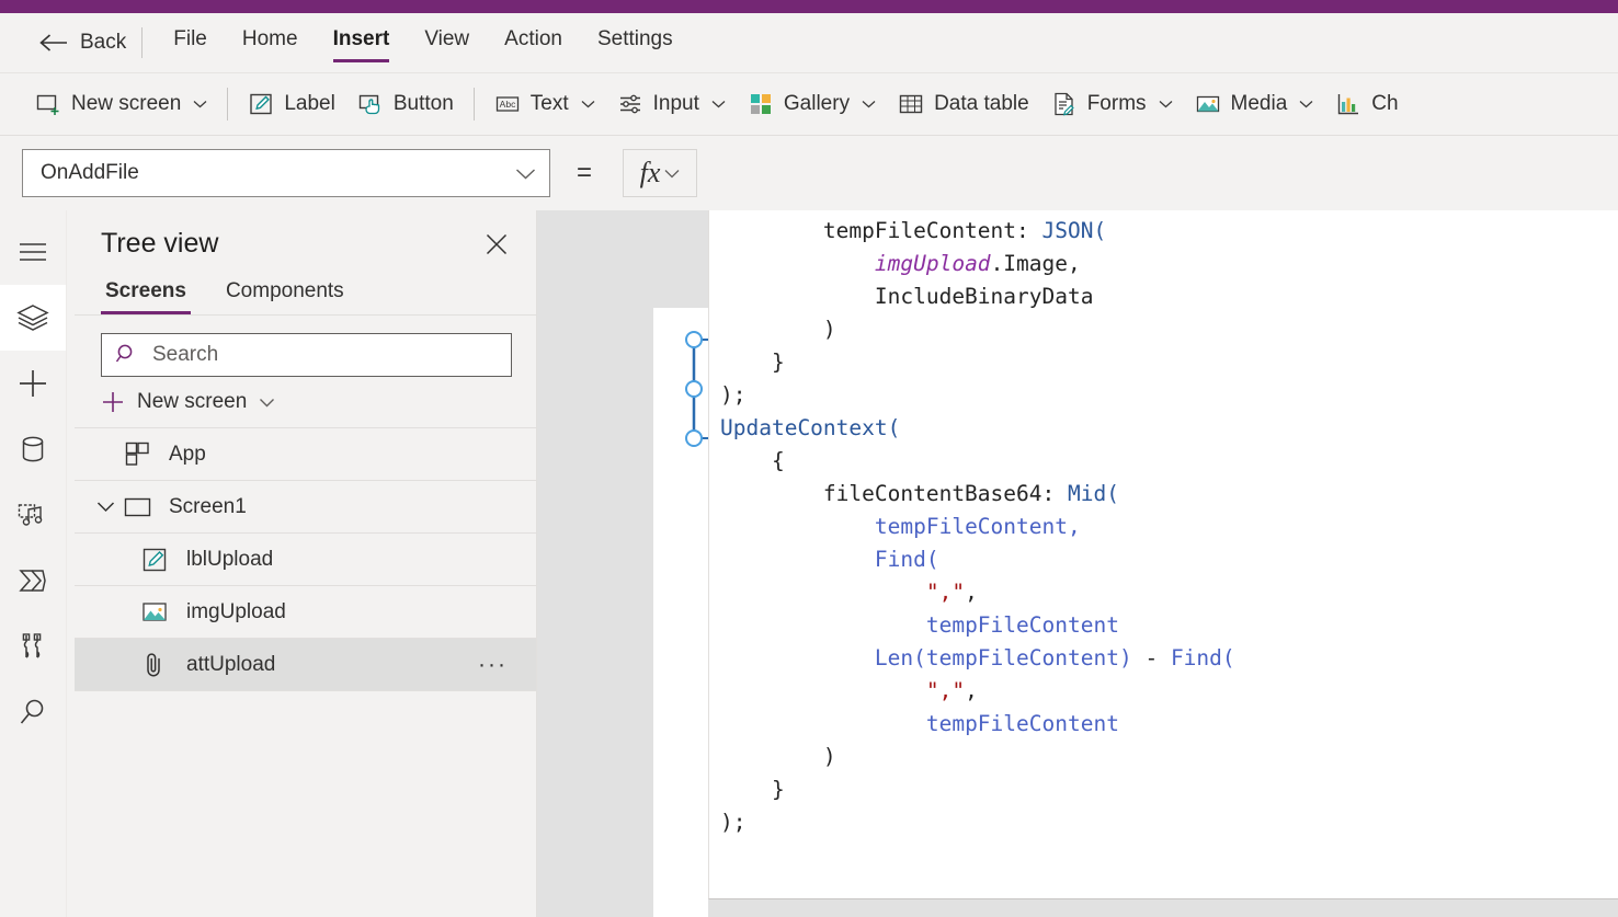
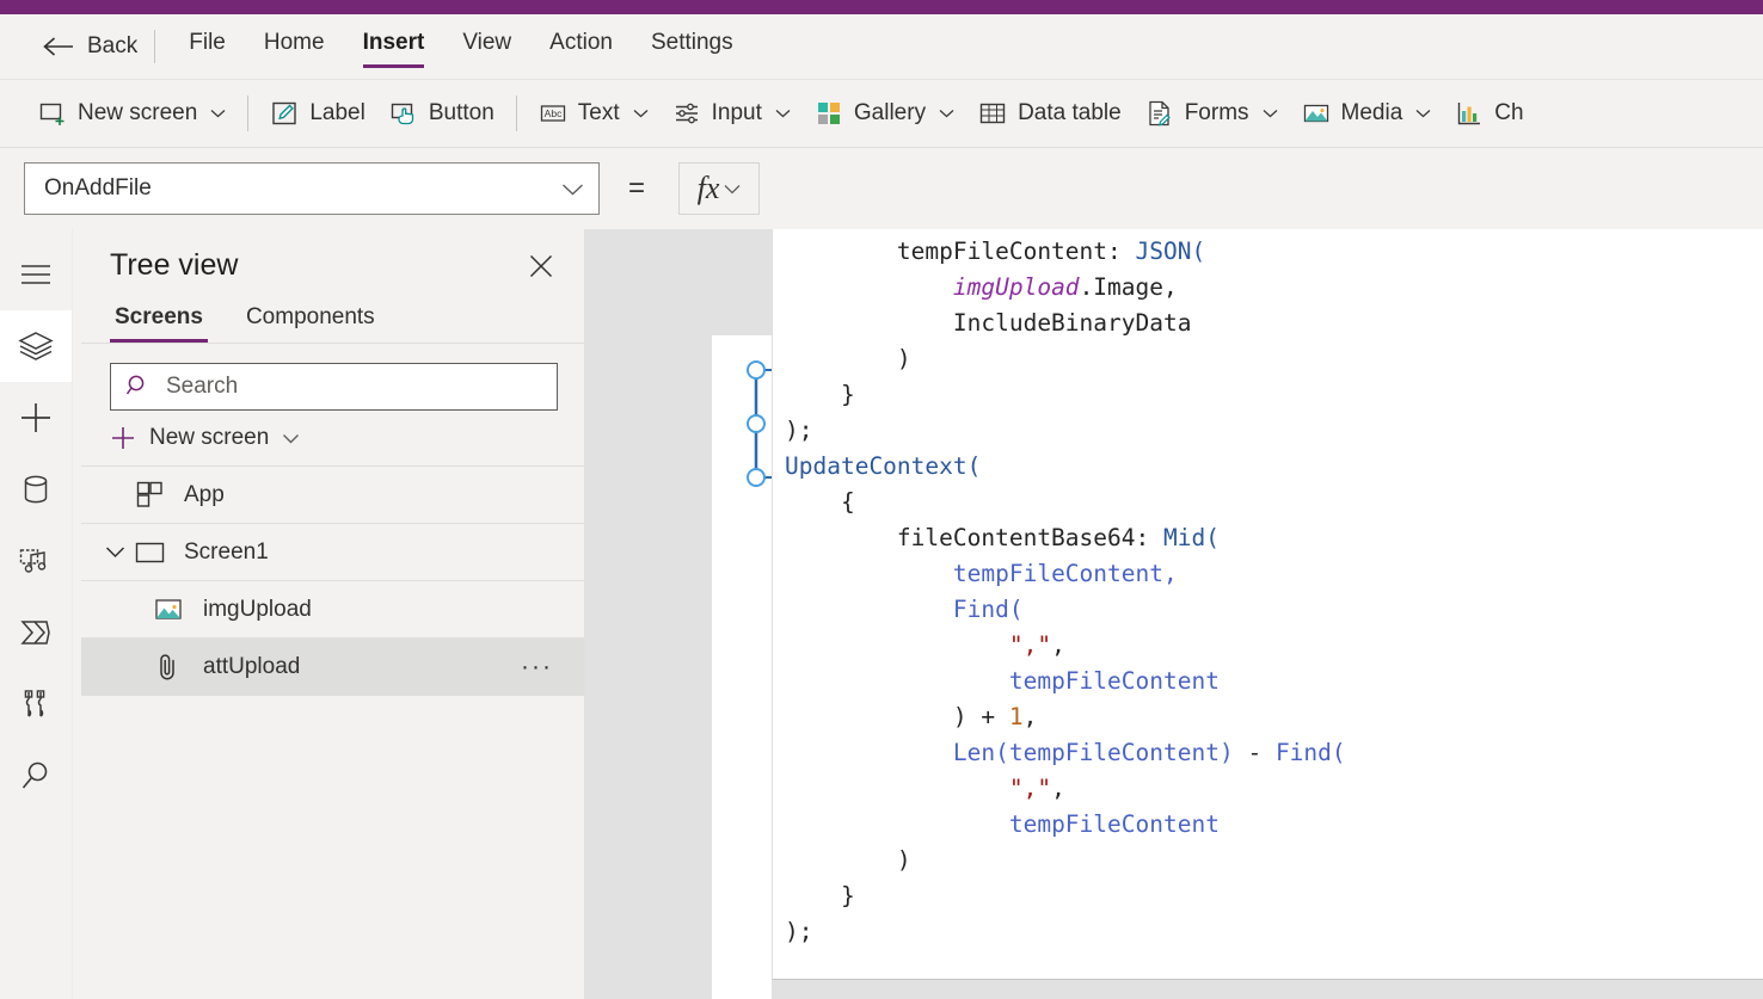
  Back
  File
  Home
  Insert
  View
  Action
  Settings
  New screen
  Label
  Button
  Abc
  Text
  Input
  Gallery
  Data table
  Forms
  Media
  Ch
  Tree view
  Screens
  Components
  Search
  New screen
  App
  Screen1
- lblUpload
  imgUpload
  attUpload
  ···
  OnAddFile
  =
  fx
  tempFileContent: JSON(
  imgUpload.Image,
  IncludeBinaryData
  )
  }
  );
  UpdateContext(
  {
  fileContentBase64: Mid(
  tempFileContent,
  Find(
  ",",
  tempFileContent
+ ) + 1,
  Len(tempFileContent) - Find(
  ",",
  tempFileContent
  )
  }
  );
